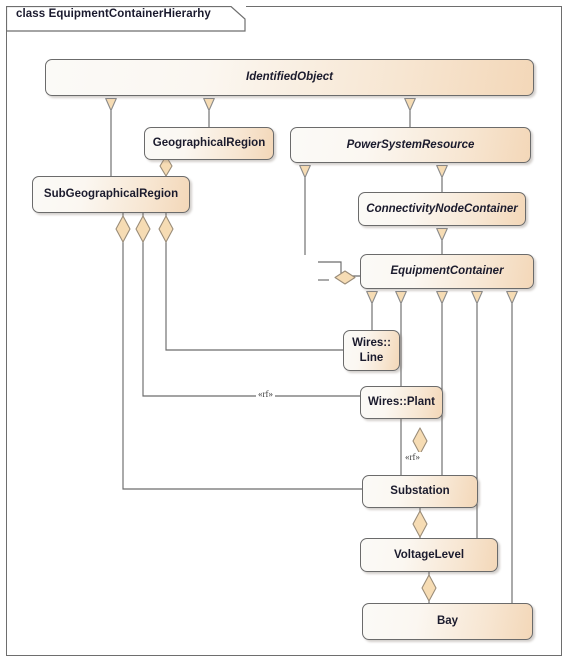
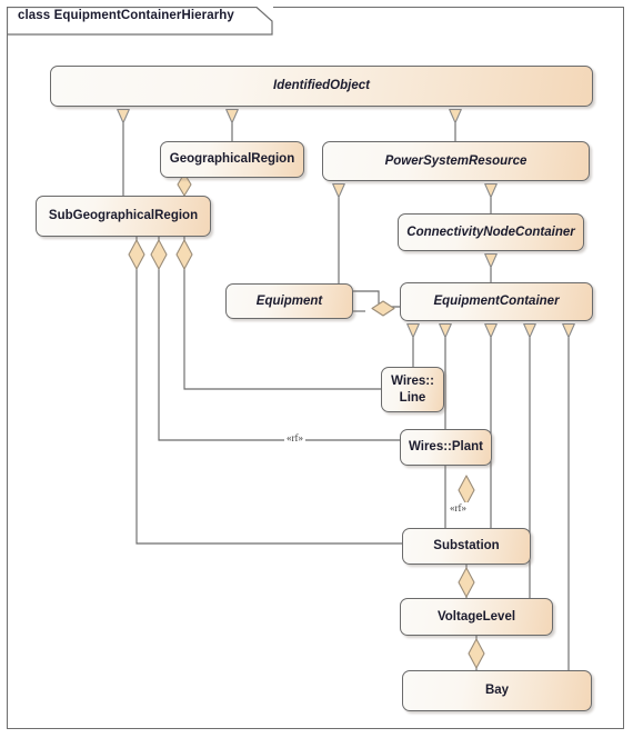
  class EquipmentContainerHierarhy
  IdentifiedObject
  GeographicalRegion
  PowerSystemResource
  SubGeographicalRegion
  ConnectivityNodeContainer
+ Equipment
  EquipmentContainer
  Wires::
  Line
  Wires::Plant
  Substation
  VoltageLevel
  Bay
  «rf»
  «rf»
